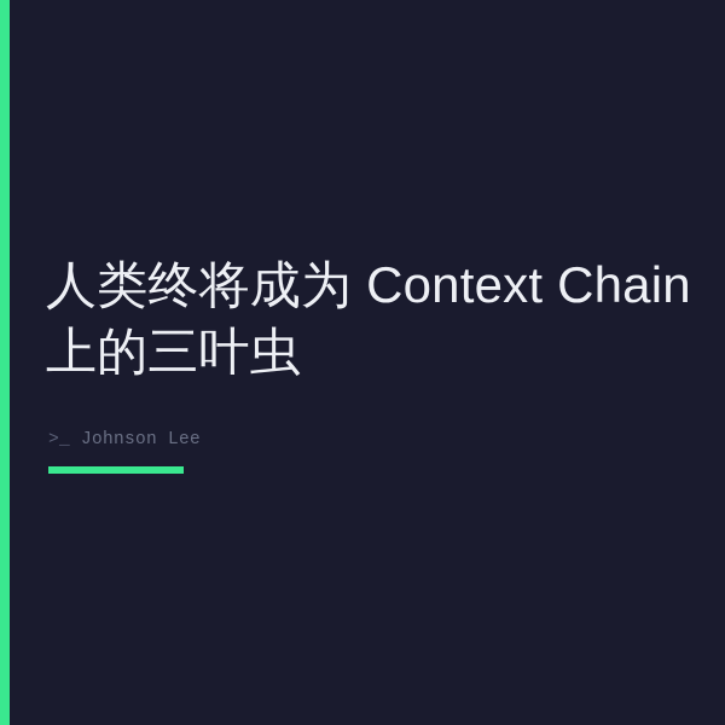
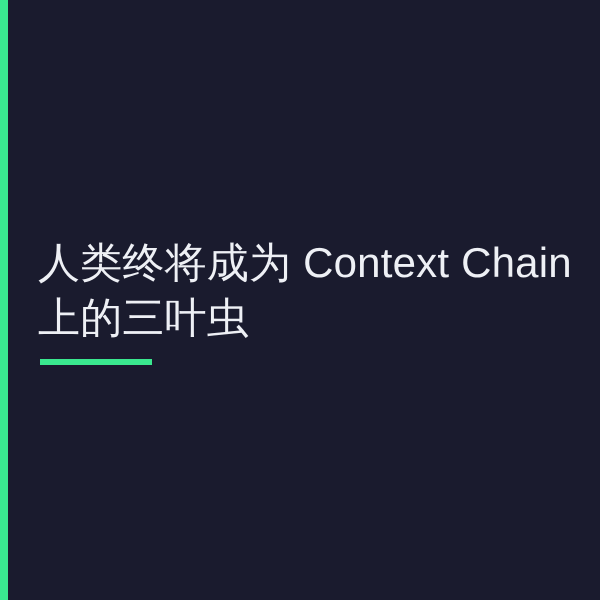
  人类终将成为 Context Chain 上的三叶虫
- >_ Johnson Lee
